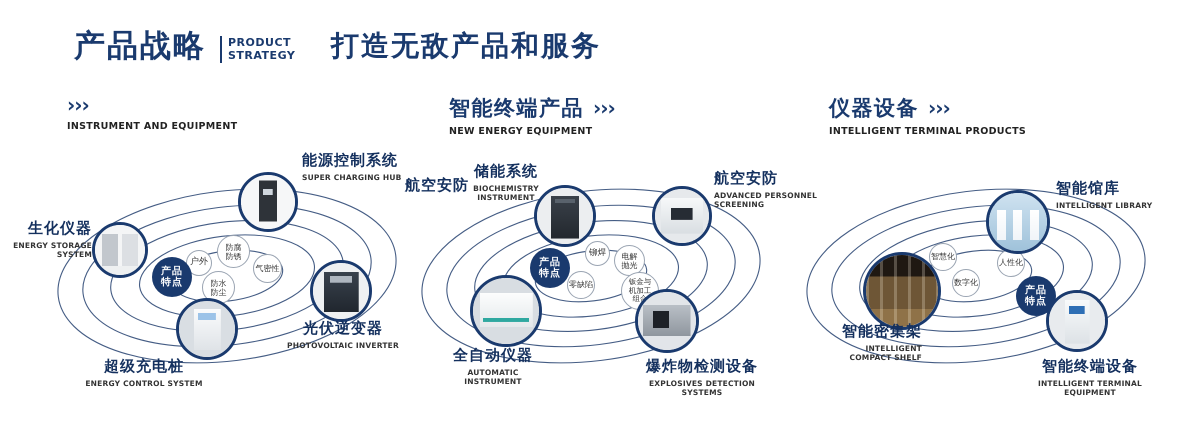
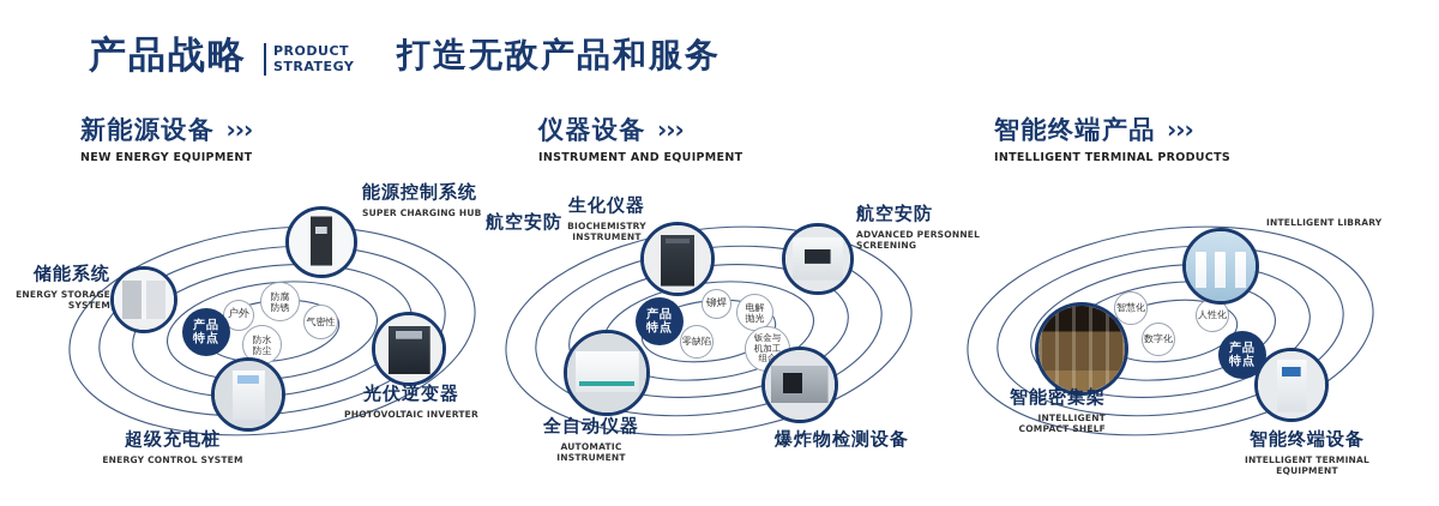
  产品战略
  PRODUCT
  STRATEGY
  打造无敌产品和服务
+ 新能源设备
  ›››
- INSTRUMENT AND EQUIPMENT
+ NEW ENERGY EQUIPMENT
  户外
  防腐防锈
  气密性
  防水防尘
  产品
  特点
- 生化仪器
+ 储能系统
  ENERGY STORAGE SYSTEM
  能源控制系统
  SUPER CHARGING HUB
  光伏逆变器
  PHOTOVOLTAIC INVERTER
  超级充电桩
  ENERGY CONTROL SYSTEM
- 智能终端产品
+ 仪器设备
  ›››
- NEW ENERGY EQUIPMENT
+ INSTRUMENT AND EQUIPMENT
  铆焊
  电解抛光
  零缺陷
  钣金与机加工组
  产品
  特点
  航空安防
- 储能系统
+ 生化仪器
  BIOCHEMISTRY INSTRUMENT
  航空安防
  ADVANCED PERSONNEL SCREENING
  全自动仪器
  AUTOMATIC INSTRUMENT
  爆炸物检测设备
- EXPLOSIVES DETECTION SYSTEMS
- 仪器设备
+ 智能终端产品
  ›››
  INTELLIGENT TERMINAL PRODUCTS
  智慧化
  人性化
  数字化
  产品
  特点
- 智能馆库
  INTELLIGENT LIBRARY
  智能密集架
  INTELLIGENT COMPACT SHELF
  智能终端设备
  INTELLIGENT TERMINAL EQUIPMENT
